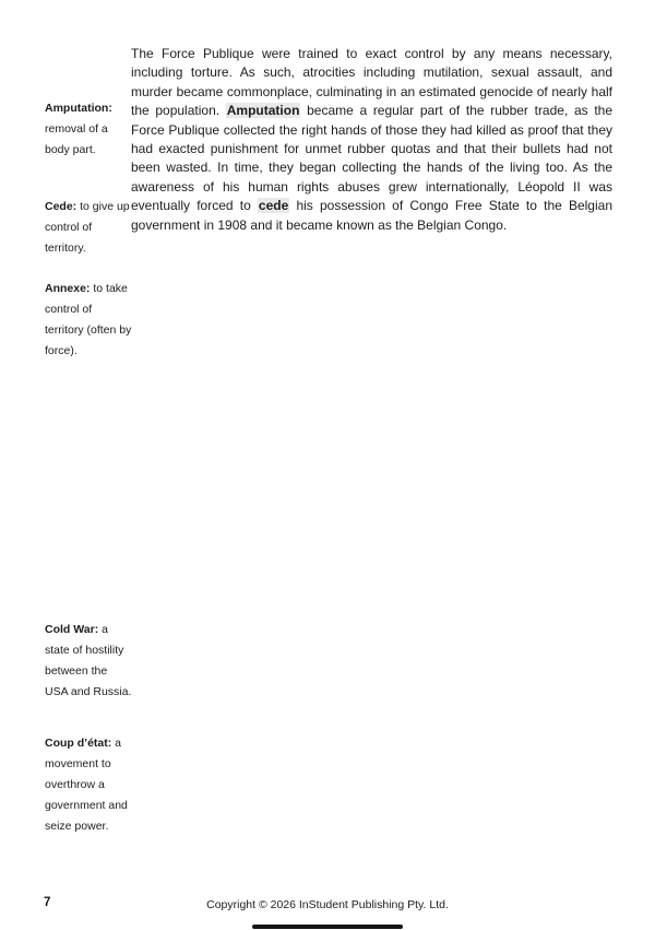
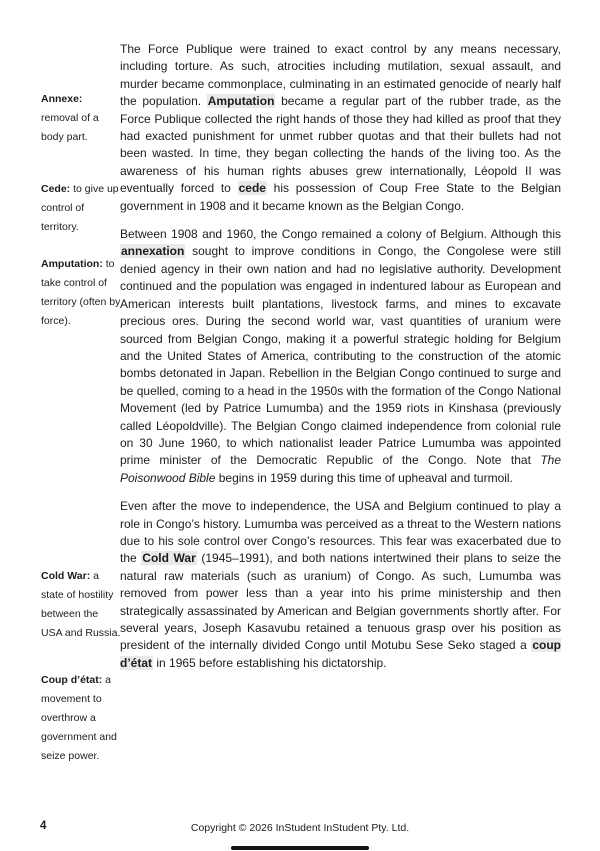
- Amputation: removal of a body part.
+ Annexe: removal of a body part.
  Cede: to give up control of territory.
- Annexe: to take control of territory (often by force).
+ Amputation: to take control of territory (often by force).
  Cold War: a state of hostility between the USA and Russia.
  Coup d’état: a movement to overthrow a government and seize power.
- The Force Publique were trained to exact control by any means necessary, including torture. As such, atrocities including mutilation, sexual assault, and murder became commonplace, culminating in an estimated genocide of nearly half the population. Amputation became a regular part of the rubber trade, as the Force Publique collected the right hands of those they had killed as proof that they had exacted punishment for unmet rubber quotas and that their bullets had not been wasted. In time, they began collecting the hands of the living too. As the awareness of his human rights abuses grew internationally, Léopold II was eventually forced to cede his possession of Congo Free State to the Belgian government in 1908 and it became known as the Belgian Congo.
+ The Force Publique were trained to exact control by any means necessary, including torture. As such, atrocities including mutilation, sexual assault, and murder became commonplace, culminating in an estimated genocide of nearly half the population. Amputation became a regular part of the rubber trade, as the Force Publique collected the right hands of those they had killed as proof that they had exacted punishment for unmet rubber quotas and that their bullets had not been wasted. In time, they began collecting the hands of the living too. As the awareness of his human rights abuses grew internationally, Léopold II was eventually forced to cede his possession of Coup Free State to the Belgian government in 1908 and it became known as the Belgian Congo.
+ Between 1908 and 1960, the Congo remained a colony of Belgium. Although this annexation sought to improve conditions in Congo, the Congolese were still denied agency in their own nation and had no legislative authority. Development continued and the population was engaged in indentured labour as European and American interests built plantations, livestock farms, and mines to excavate precious ores. During the second world war, vast quantities of uranium were sourced from Belgian Congo, making it a powerful strategic holding for Belgium and the United States of America, contributing to the construction of the atomic bombs detonated in Japan. Rebellion in the Belgian Congo continued to surge and be quelled, coming to a head in the 1950s with the formation of the Congo National Movement (led by Patrice Lumumba) and the 1959 riots in Kinshasa (previously called Léopoldville). The Belgian Congo claimed independence from colonial rule on 30 June 1960, to which nationalist leader Patrice Lumumba was appointed prime minister of the Democratic Republic of the Congo. Note that The Poisonwood Bible begins in 1959 during this time of upheaval and turmoil.
+ Even after the move to independence, the USA and Belgium continued to play a role in Congo’s history. Lumumba was perceived as a threat to the Western nations due to his sole control over Congo’s resources. This fear was exacerbated due to the Cold War (1945–1991), and both nations intertwined their plans to seize the natural raw materials (such as uranium) of Congo. As such, Lumumba was removed from power less than a year into his prime ministership and then strategically assassinated by American and Belgian governments shortly after. For several years, Joseph Kasavubu retained a tenuous grasp over his position as president of the internally divided Congo until Motubu Sese Seko staged a coup d’état in 1965 before establishing his dictatorship.
- 7
+ 4
- Copyright © 2026 InStudent Publishing Pty. Ltd.
+ Copyright © 2026 InStudent InStudent Pty. Ltd.
